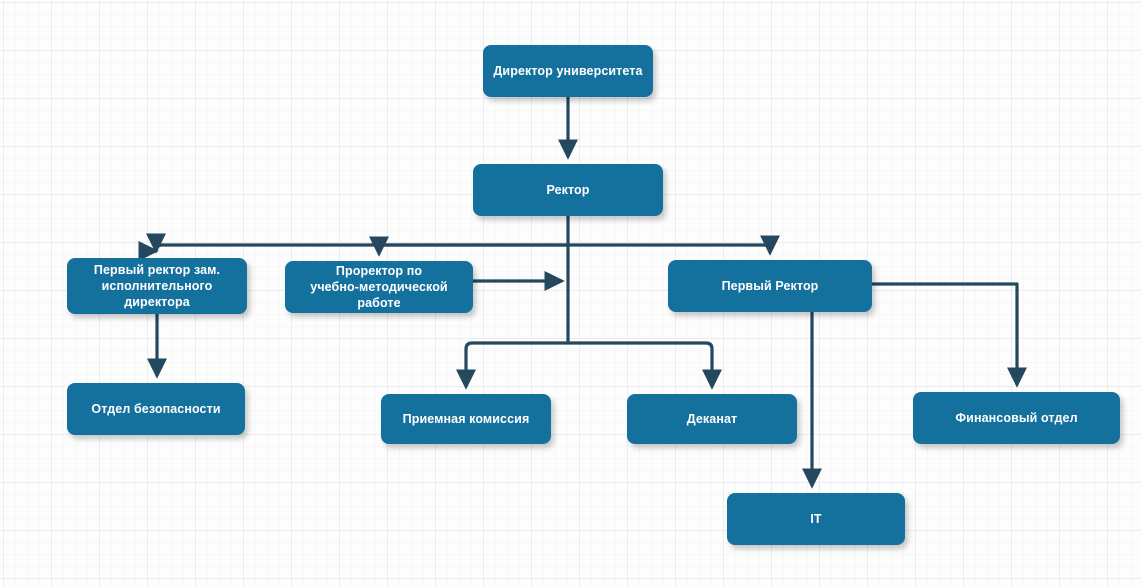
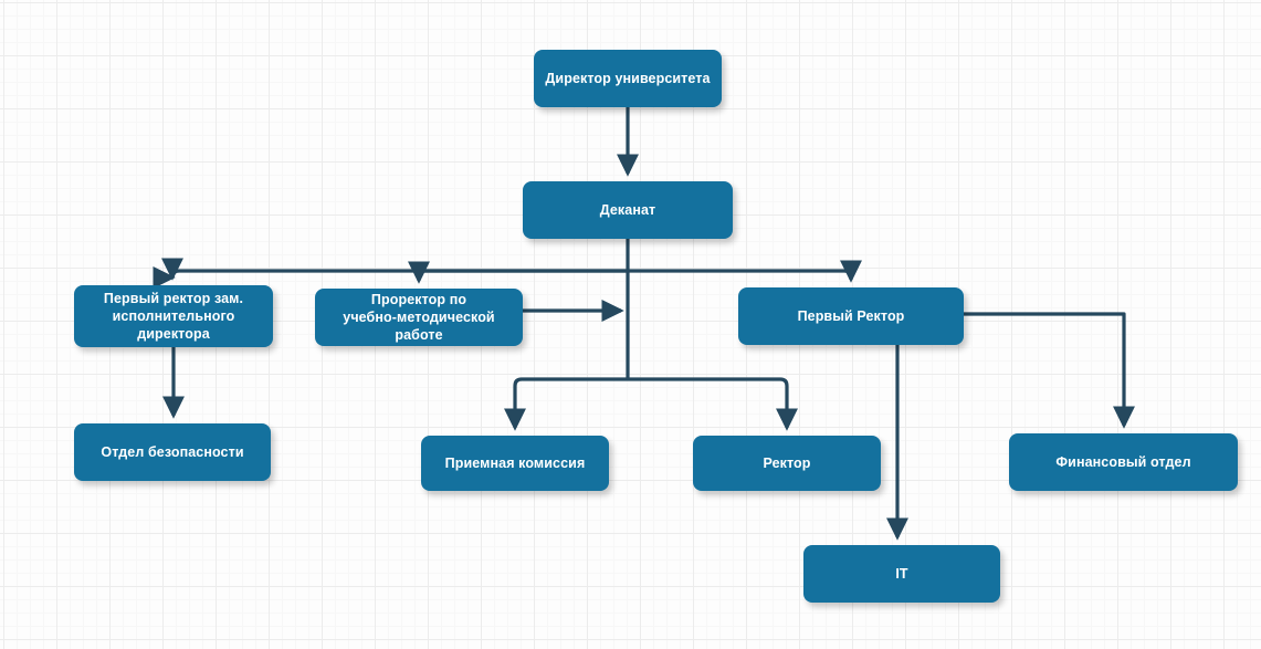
  Директор университета
- Ректор
+ Деканат
  Первый ректор зам.
  исполнительного директора
  Проректор по
  учебно-методической работе
  Первый Ректор
  Отдел безопасности
  Приемная комиссия
- Деканат
+ Ректор
  Финансовый отдел
  IT
